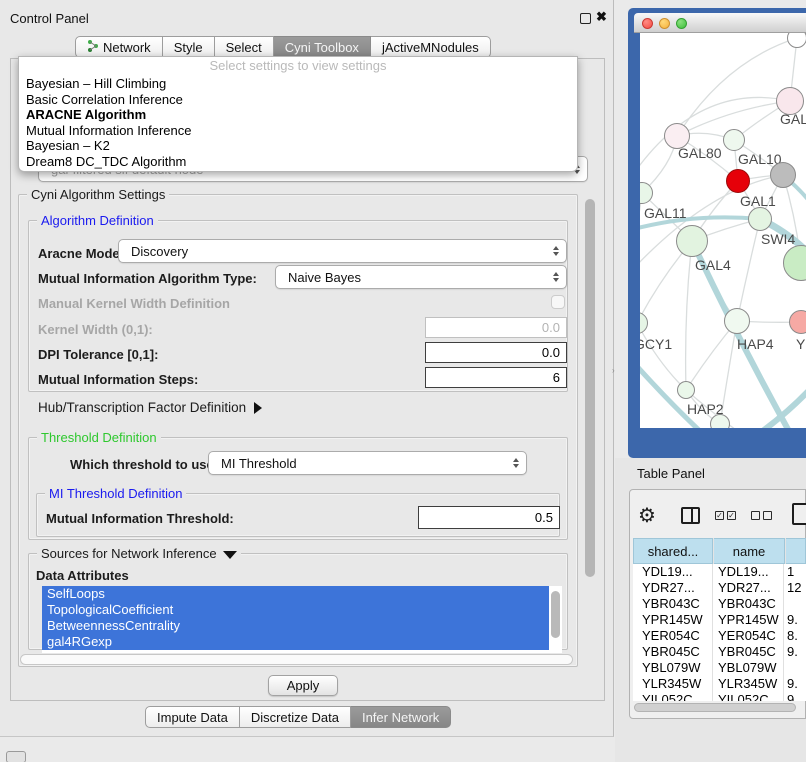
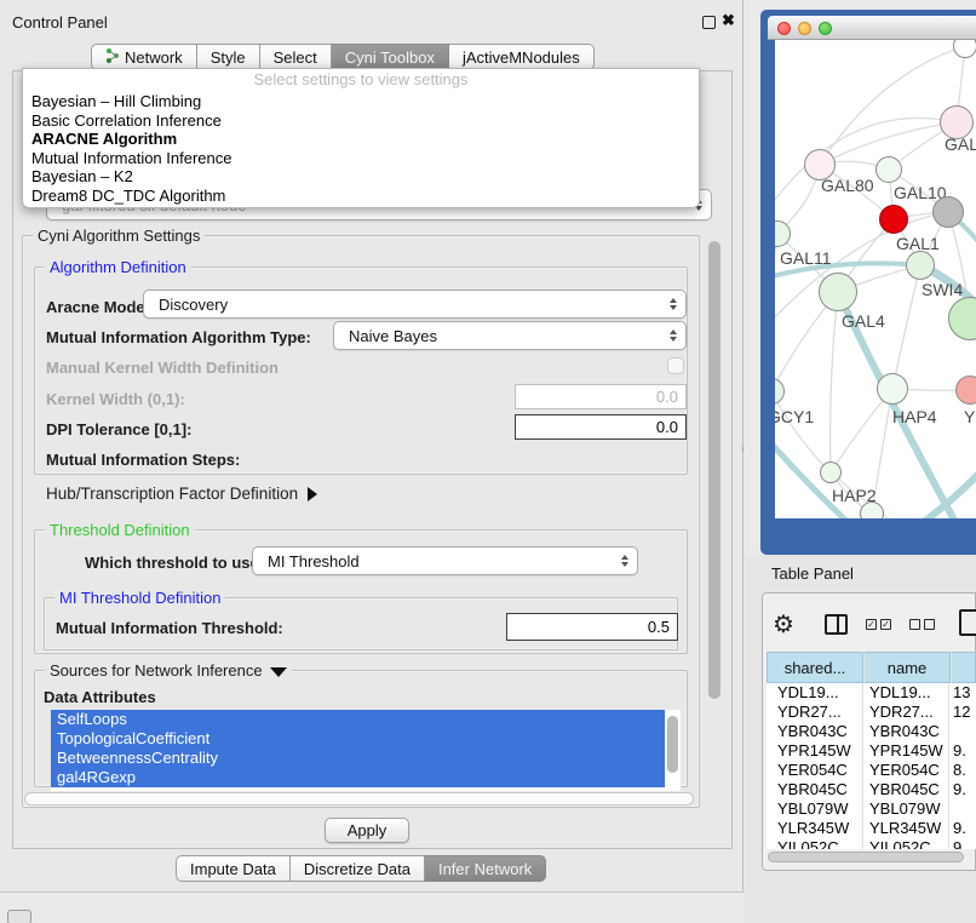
  Control Panel
  ✖
  Network
  Style
  Select
  Cyni Toolbox
  jActiveMNodules
  Select settings to view settings
  Bayesian – Hill Climbing
  Basic Correlation Inference
  ARACNE Algorithm
  Mutual Information Inference
  Bayesian – K2
  Dream8 DC_TDC Algorithm
  Cyni Algorithm Settings
  Algorithm Definition
  Aracne Mode
  Discovery
  Mutual Information Algorithm Type:
  Naive Bayes
  Manual Kernel Width Definition
  Kernel Width (0,1):
  0.0
  DPI Tolerance [0,1]:
  0.0
  Mutual Information Steps:
- 6
  Hub/Transcription Factor Definition
  Threshold Definition
  Which threshold to us
  MI Threshold
  MI Threshold Definition
  Mutual Information Threshold:
  0.5
  Sources for Network Inference
  Data Attributes
  SelfLoops
  TopologicalCoefficient
  BetweennessCentrality
  gal4RGexp
  Apply
  Impute Data
  Discretize Data
  Infer Network
  ›
  GAL
  GAL80
  GAL10
  GAL1
  GAL11
  SWI4
  GAL4
  GCY1
  HAP4
  Y
  HAP2
  Table Panel
  ⚙
  ✓
  ✓
  shared...
  name
  YDL19...
  YDL19...
- 1
+ 13
  YDR27...
  YDR27...
  12
  YBR043C
  YBR043C
  YPR145W
  YPR145W
  9.
  YER054C
  YER054C
  8.
  YBR045C
  YBR045C
  9.
  YBL079W
  YBL079W
  YLR345W
  YLR345W
  9.
  YIL052C
  YIL052C
  9.
